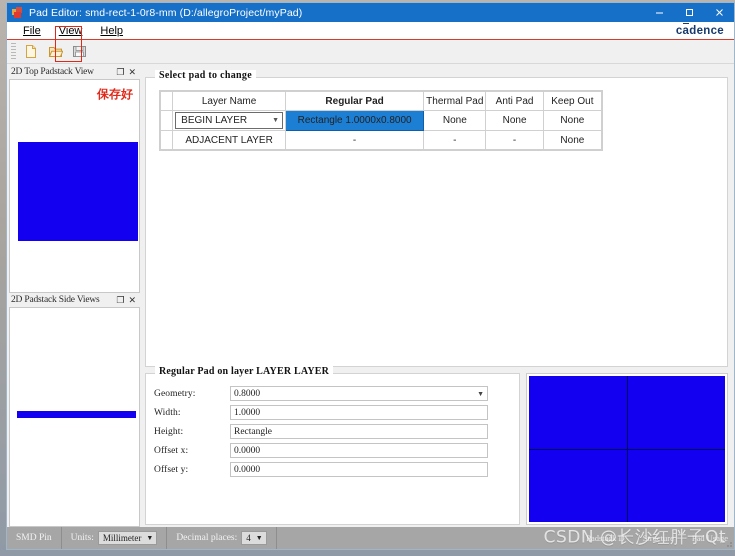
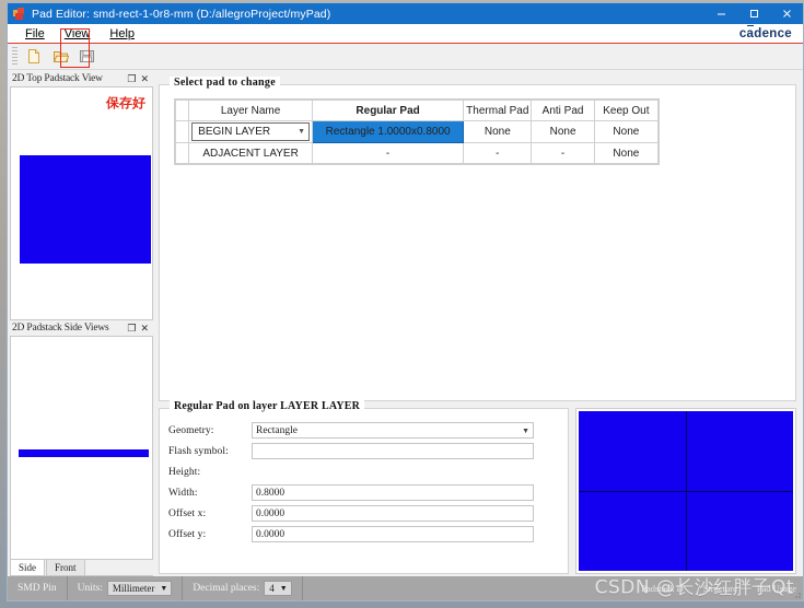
  Pad Editor: smd-rect-1-0r8-mm (D:/allegroProject/myPad)
  File
  View
  Help
  cadence
  2D Top Padstack View
  ❐
  ✕
  保存好
  2D Padstack Side Views
  ❐
  ✕
+ Side
+ Front
  Select pad to change
  	Layer Name	Regular Pad	Thermal Pad	Anti Pad	Keep Out
  	BEGIN LAYER	Rectangle 1.0000x0.8000	None	None	None
  	ADJACENT LAYER	-	-	-	None
  Regular Pad on layer LAYER LAYER
  Geometry:
- 0.8000
+ Rectangle
  ▼
+ Flash symbol:
- Width:
+ Height:
- 1.0000
- Height:
+ Width:
- Rectangle
+ 0.8000
  Offset x:
  0.0000
  Offset y:
  0.0000
  SMD Pin
  Units:
  Millimeter
  ▼
  Decimal places:
  4
  ▼
  Padstack D
  Structure
  Pad Usage
  CSDN @长沙红胖子Qt
